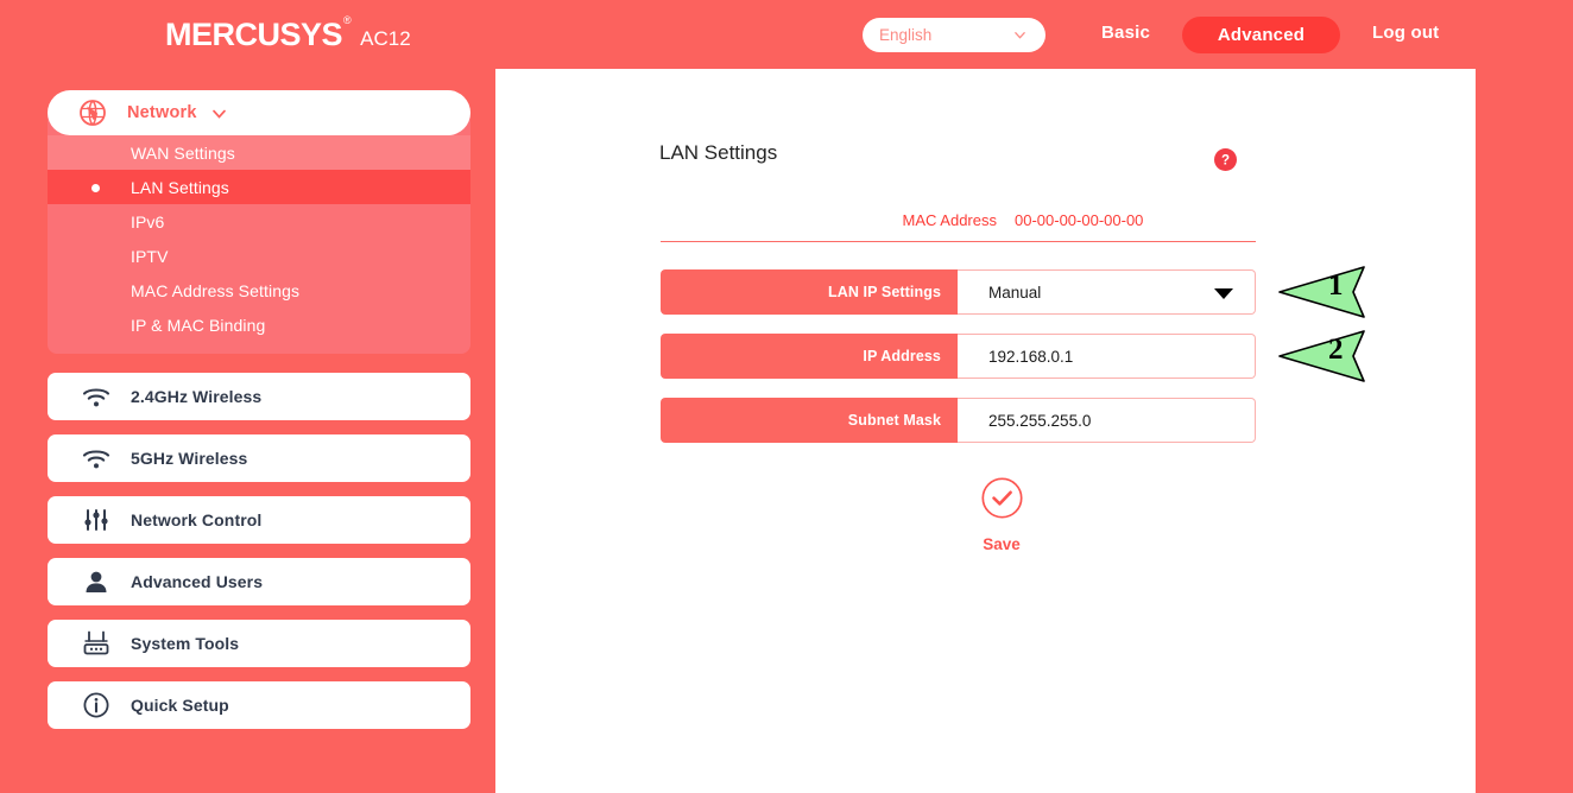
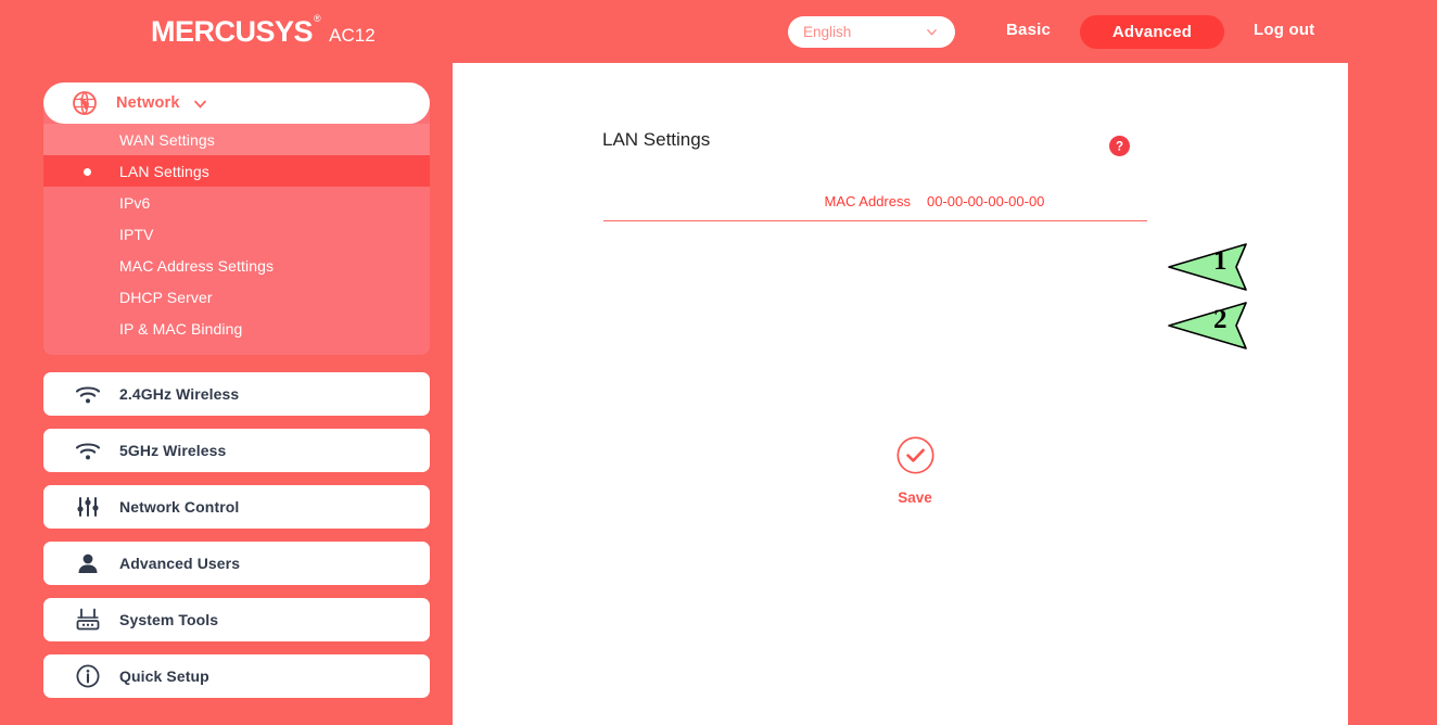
  MERCUSYS®
  AC12
  English
  Basic
  Advanced
  Log out
  Network
  WAN Settings
  LAN Settings
  IPv6
  IPTV
  MAC Address Settings
+ DHCP Server
  IP & MAC Binding
  2.4GHz Wireless
  5GHz Wireless
  Network Control
  Advanced Users
  System Tools
  Quick Setup
  LAN Settings
  ?
  MAC Address
  00-00-00-00-00-00
- LAN IP Settings
- Manual
- IP Address
- 192.168.0.1
- Subnet Mask
- 255.255.255.0
  Save
  1
  2
